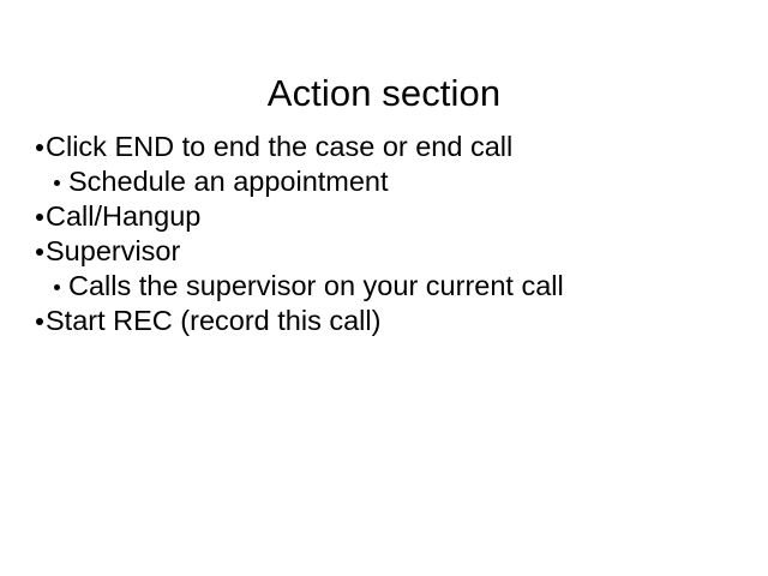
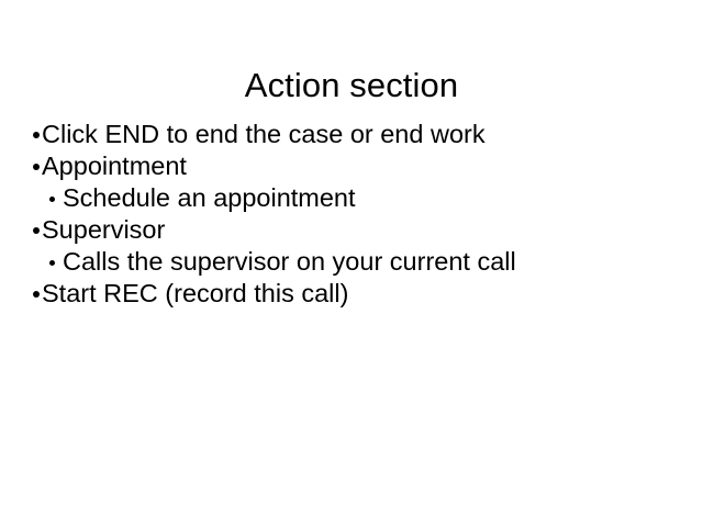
  Action section
- Click END to end the case or end call
+ Click END to end the case or end work
+ Appointment
  Schedule an appointment
- Call/Hangup
  Supervisor
  Calls the supervisor on your current call
  Start REC (record this call)
